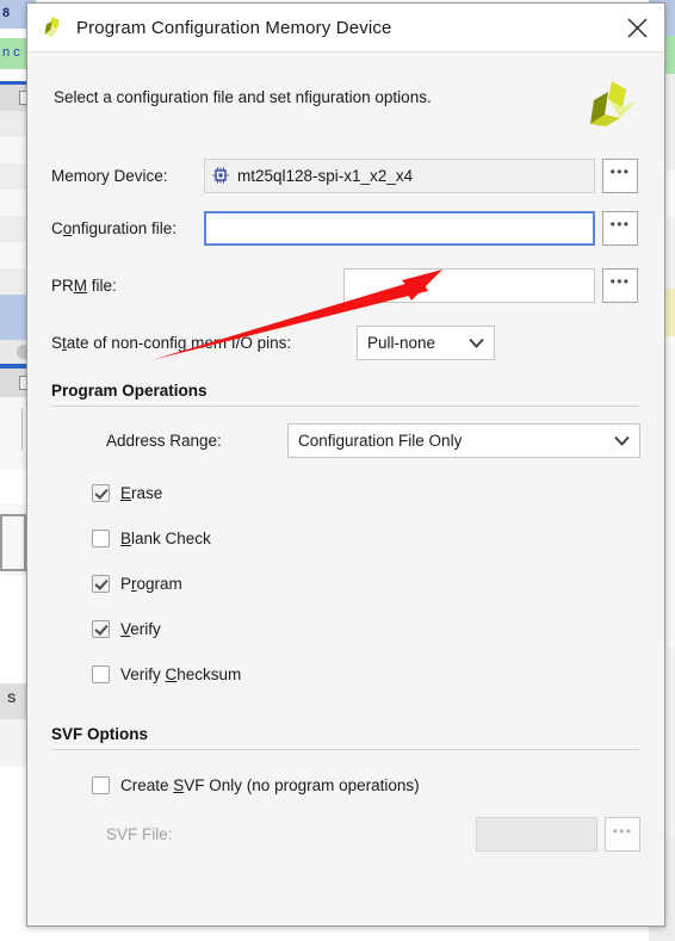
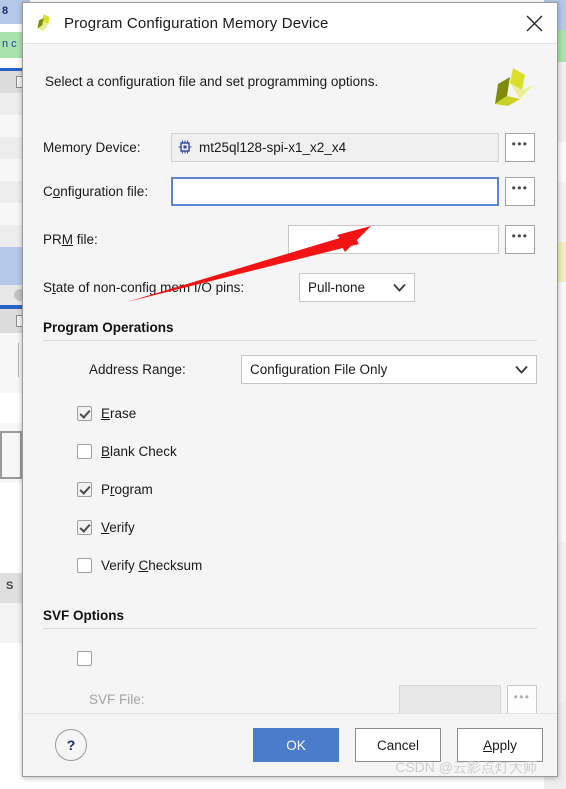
  8
  n c
  S
  Program Configuration Memory Device
- Select a configuration file and set nfiguration options.
+ Select a configuration file and set programming options.
  Memory Device:
  mt25ql128-spi-x1_x2_x4
  •••
  Configuration file:
  •••
  PRM file:
  •••
  State of non-config me I/O pins:
  Pull-none
  Program Operations
  Address Range:
  Configuration File Only
  Erase
  Blank Check
  Program
  Verify
  Verify Checksum
  SVF Options
- Create SVF Only (no program operations)
  SVF File:
  •••
+ ?
+ OK
+ Cancel
+ A
+ pply
+ CSDN @云影点灯大师
